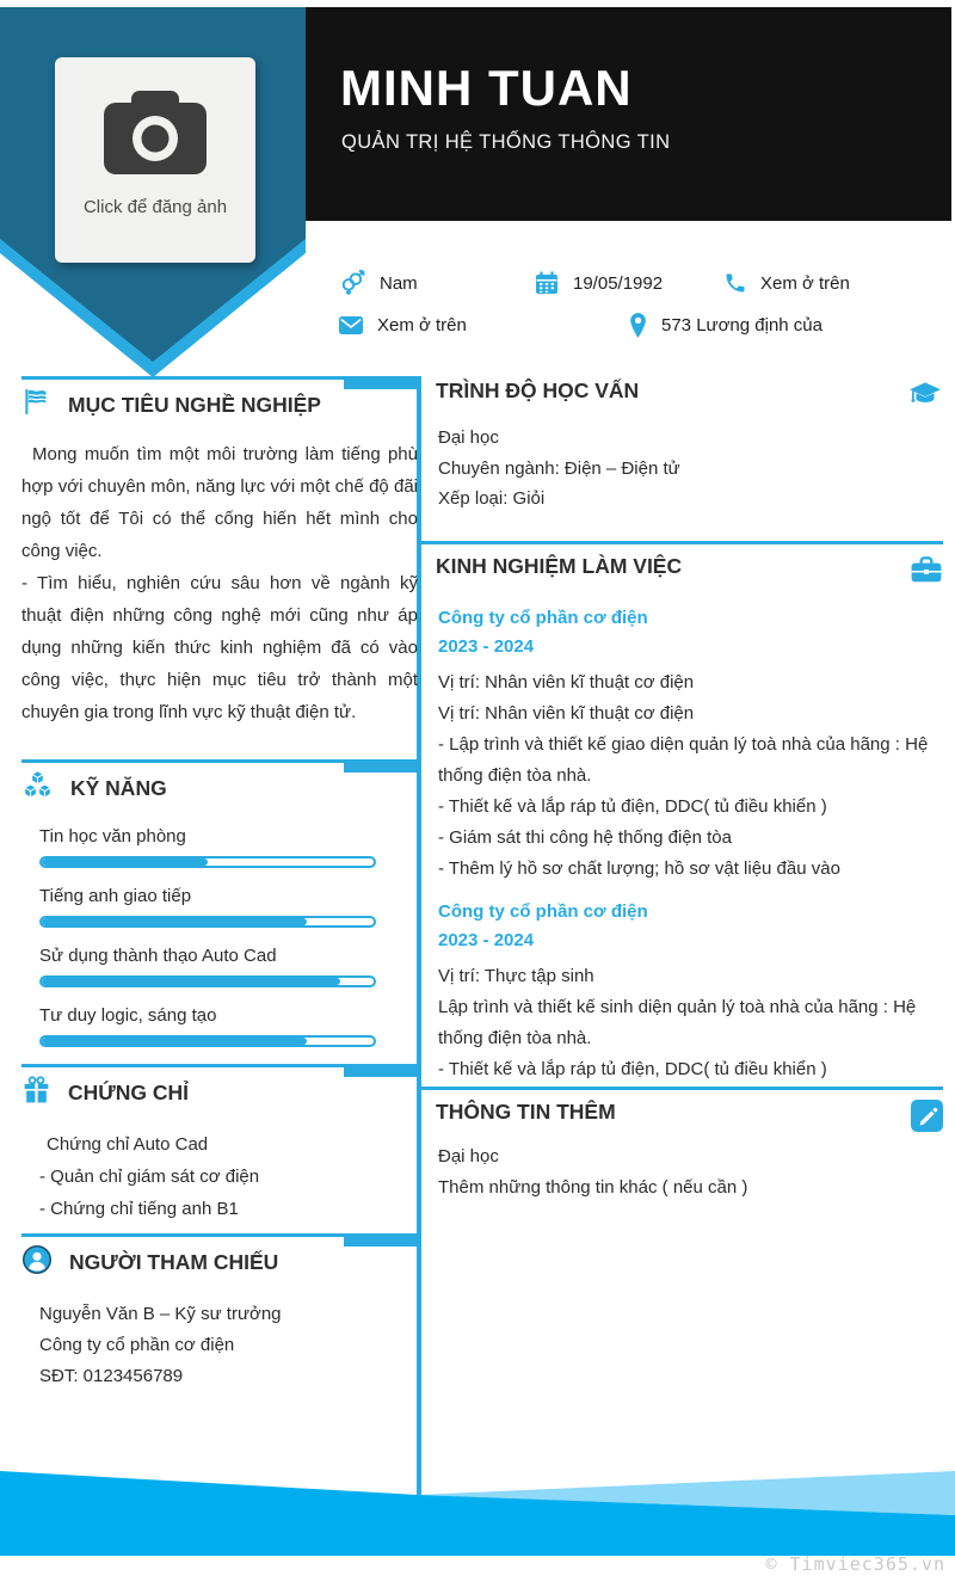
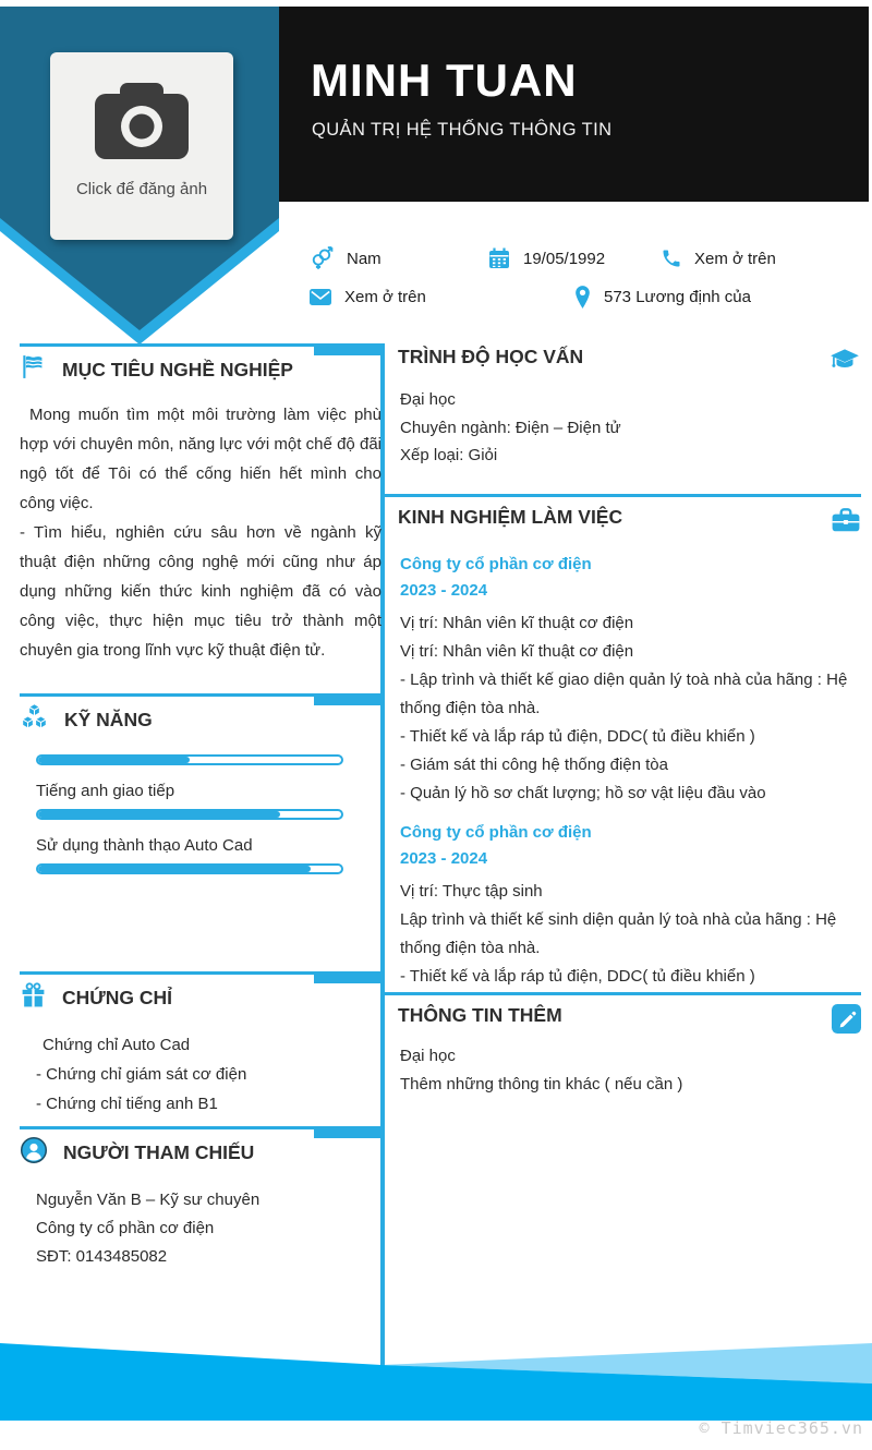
  MINH TUAN
  QUẢN TRỊ HỆ THỐNG THÔNG TIN
  Click để đăng ảnh
  Nam
  19/05/1992
  Xem ở trên
  Xem ở trên
  573 Lương định của
  MỤC TIÊU NGHỀ NGHIỆP
- Mong muốn tìm một môi trường làm tiếng phù hợp với chuyên môn, năng lực với một chế độ đãi ngộ tốt để Tôi có thể cống hiến hết mình cho công việc.
+ Mong muốn tìm một môi trường làm việc phù hợp với chuyên môn, năng lực với một chế độ đãi ngộ tốt để Tôi có thể cống hiến hết mình cho công việc.
  - Tìm hiểu, nghiên cứu sâu hơn về ngành kỹ thuật điện những công nghệ mới cũng như áp dụng những kiến thức kinh nghiệm đã có vào công việc, thực hiện mục tiêu trở thành một chuyên gia trong lĩnh vực kỹ thuật điện tử.
  KỸ NĂNG
- Tin học văn phòng
  Tiếng anh giao tiếp
  Sử dụng thành thạo Auto Cad
- Tư duy logic, sáng tạo
  CHỨNG CHỈ
  Chứng chỉ Auto Cad
- - Quản chỉ giám sát cơ điện
+ - Chứng chỉ giám sát cơ điện
  - Chứng chỉ tiếng anh B1
  NGƯỜI THAM CHIẾU
- Nguyễn Văn B – Kỹ sư trưởng
+ Nguyễn Văn B – Kỹ sư chuyên
  Công ty cổ phần cơ điện
- SĐT: 0123456789
+ SĐT: 0143485082
  TRÌNH ĐỘ HỌC VẤN
  Đại học
  Chuyên ngành: Điện – Điện tử
  Xếp loại: Giỏi
  KINH NGHIỆM LÀM VIỆC
  Công ty cổ phần cơ điện
  2023 - 2024
  Vị trí: Nhân viên kĩ thuật cơ điện
  Vị trí: Nhân viên kĩ thuật cơ điện
  - Lập trình và thiết kế giao diện quản lý toà nhà của hãng : Hệ thống điện tòa nhà.
  - Thiết kế và lắp ráp tủ điện, DDC( tủ điều khiển )
  - Giám sát thi công hệ thống điện tòa
- - Thêm lý hồ sơ chất lượng; hồ sơ vật liệu đầu vào
+ - Quản lý hồ sơ chất lượng; hồ sơ vật liệu đầu vào
  Công ty cổ phần cơ điện
  2023 - 2024
  Vị trí: Thực tập sinh
  Lập trình và thiết kế sinh diện quản lý toà nhà của hãng : Hệ thống điện tòa nhà.
  - Thiết kế và lắp ráp tủ điện, DDC( tủ điều khiển )
  THÔNG TIN THÊM
  Đại học
  Thêm những thông tin khác ( nếu cần )
  © Timviec365.vn
